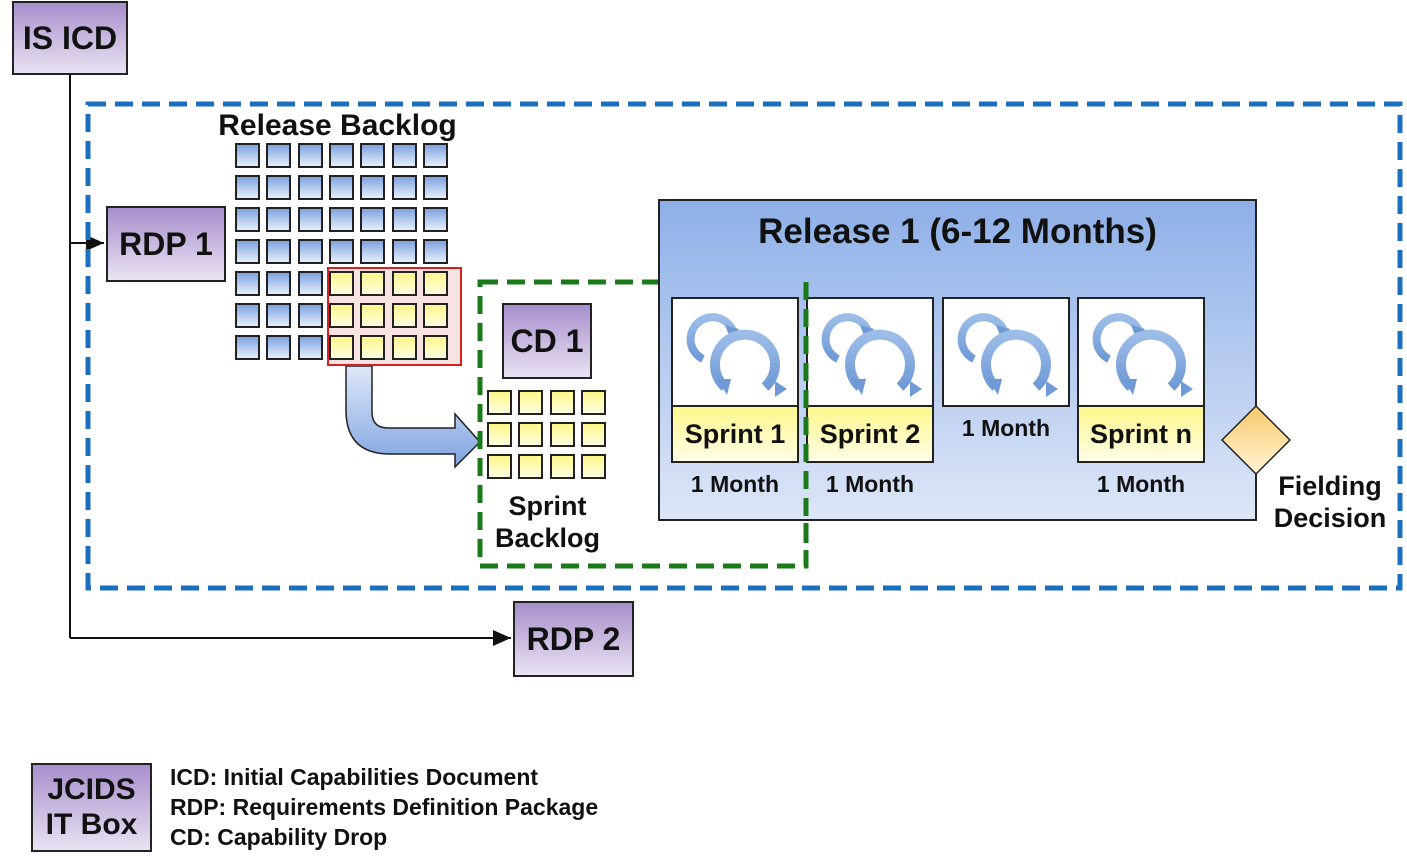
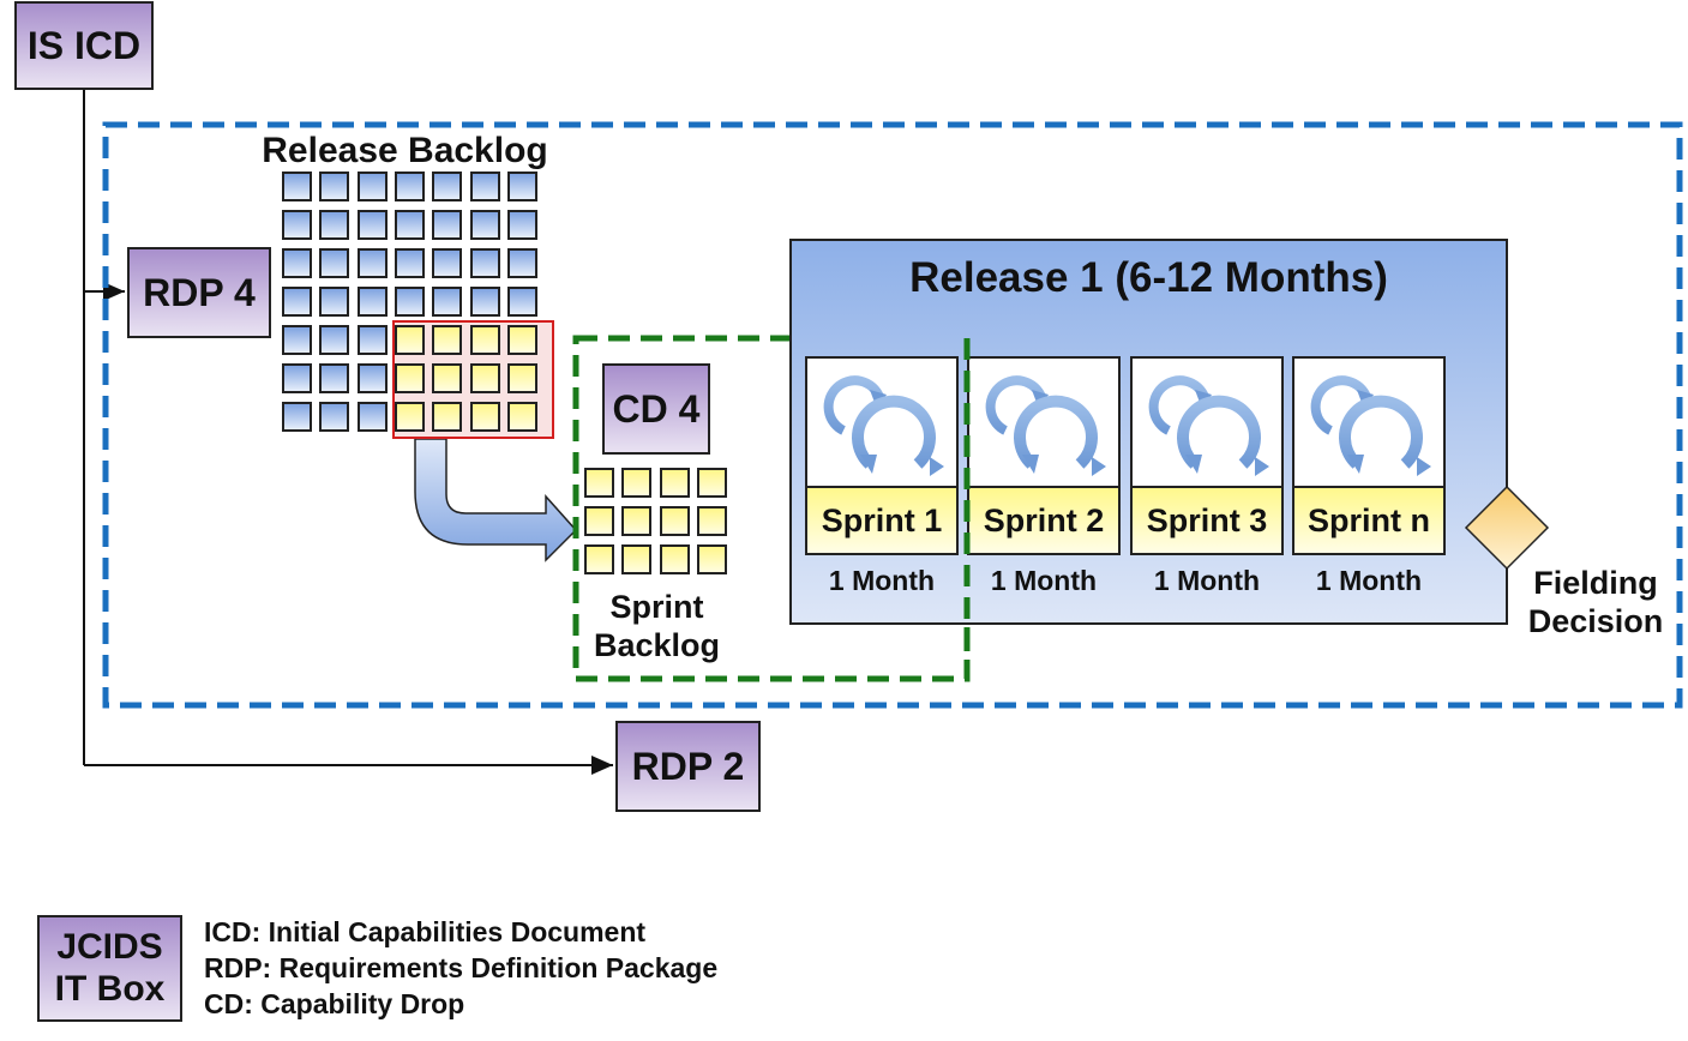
  IS ICD
- RDP 1
+ RDP 4
  Release Backlog
- CD 1
+ CD 4
  Sprint
  Backlog
  Release 1 (6-12 Months)
  Sprint 1
  1 Month
  Sprint 2
  1 Month
+ Sprint 3
  1 Month
  Sprint n
  1 Month
  Fielding
  Decision
  RDP 2
  JCIDS
  IT Box
  ICD: Initial Capabilities Document
  RDP: Requirements Definition Package
  CD: Capability Drop
